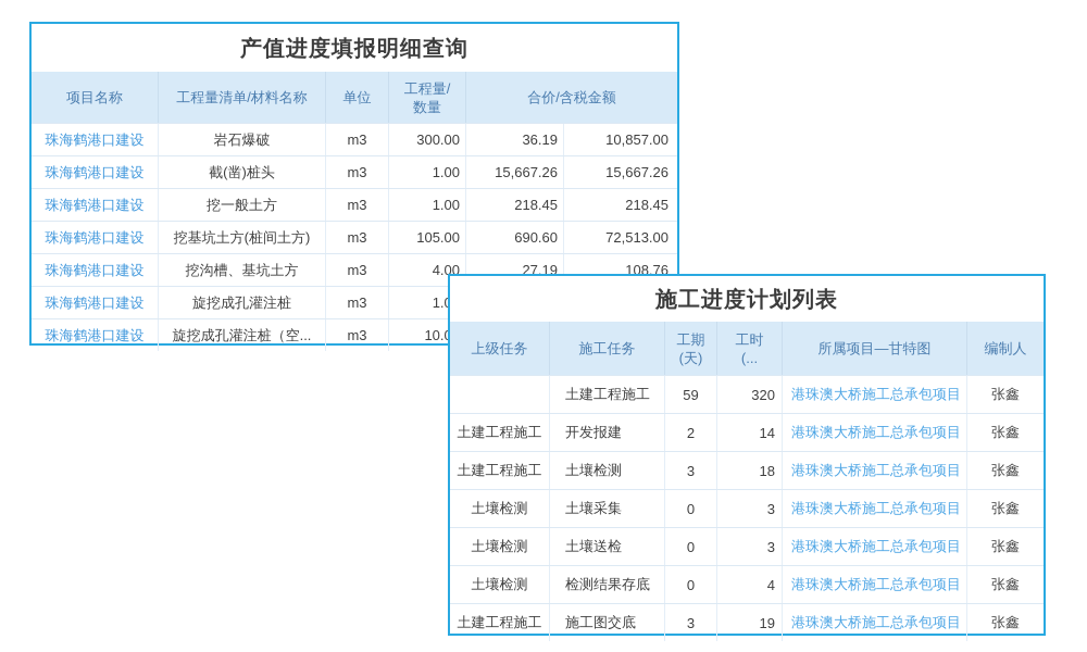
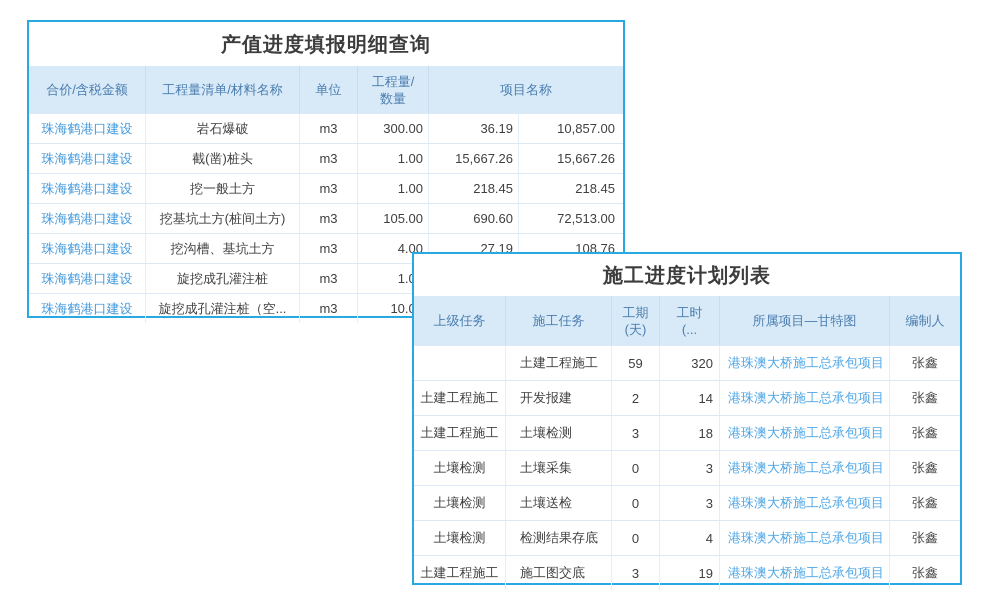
  产值进度填报明细查询
- 项目名称
+ 合价/含税金额
  工程量清单/材料名称
  单位
  工程量/
  数量
- 合价/含税金额
+ 项目名称
  珠海鹤港口建设
  岩石爆破
  m3
  300.00
  36.19
  10,857.00
  珠海鹤港口建设
  截(凿)桩头
  m3
  1.00
  15,667.26
  15,667.26
  珠海鹤港口建设
  挖一般土方
  m3
  1.00
  218.45
  218.45
  珠海鹤港口建设
  挖基坑土方(桩间土方)
  m3
  105.00
  690.60
  72,513.00
  珠海鹤港口建设
  挖沟槽、基坑土方
  m3
  4.00
  27.19
  108.76
  珠海鹤港口建设
  旋挖成孔灌注桩
  m3
  珠海鹤港口建设
  旋挖成孔灌注桩（空...
  m3
  施工进度计划列表
  上级任务
  施工任务
  工期
  (天)
  工时
  (...
  所属项目—甘特图
  编制人
  土建工程施工
  59
  320
  港珠澳大桥施工总承包项目
  张鑫
  土建工程施工
  开发报建
  2
  14
  港珠澳大桥施工总承包项目
  张鑫
  土建工程施工
  土壤检测
  3
  18
  港珠澳大桥施工总承包项目
  张鑫
  土壤检测
  土壤采集
  0
  3
  港珠澳大桥施工总承包项目
  张鑫
  土壤检测
  土壤送检
  0
  3
  港珠澳大桥施工总承包项目
  张鑫
  土壤检测
  检测结果存底
  0
  4
  港珠澳大桥施工总承包项目
  张鑫
  土建工程施工
  施工图交底
  3
  19
  港珠澳大桥施工总承包项目
  张鑫
